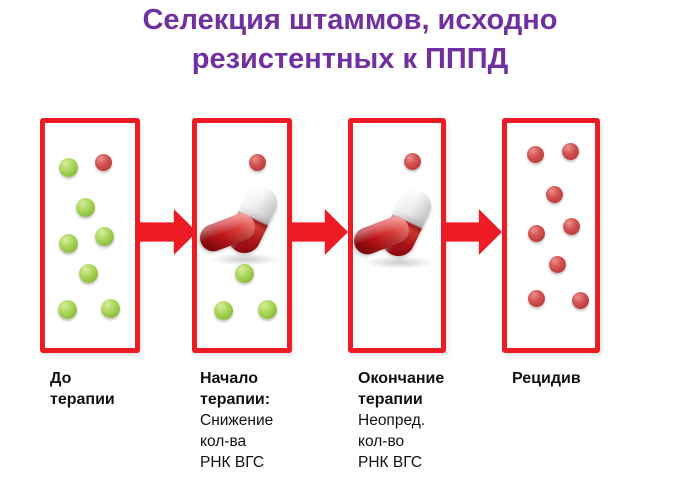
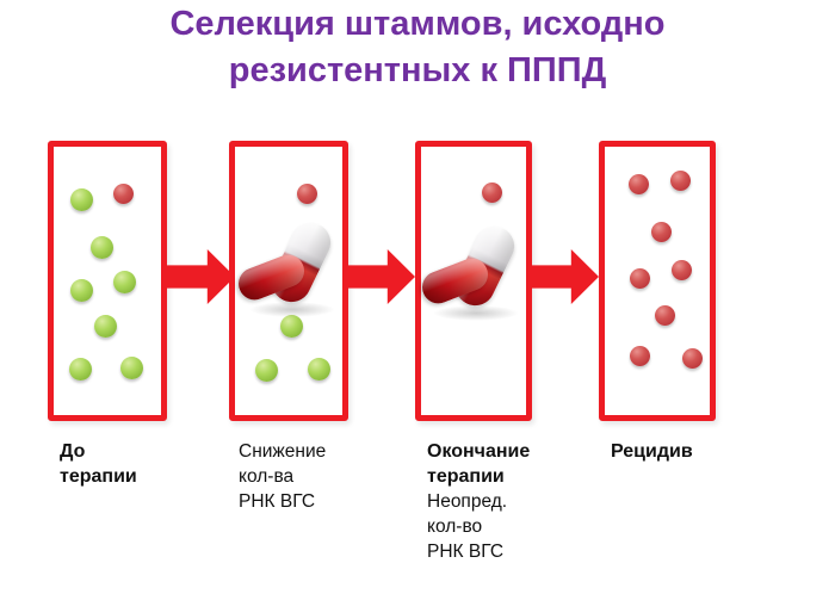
  Селекция штаммов, исходно
  резистентных к ПППД
  До
  терапии
- Начало
- терапии:
  Снижение
  кол-ва
  РНК ВГС
  Окончание
  терапии
  Неопред.
  кол-во
  РНК ВГС
  Рецидив
